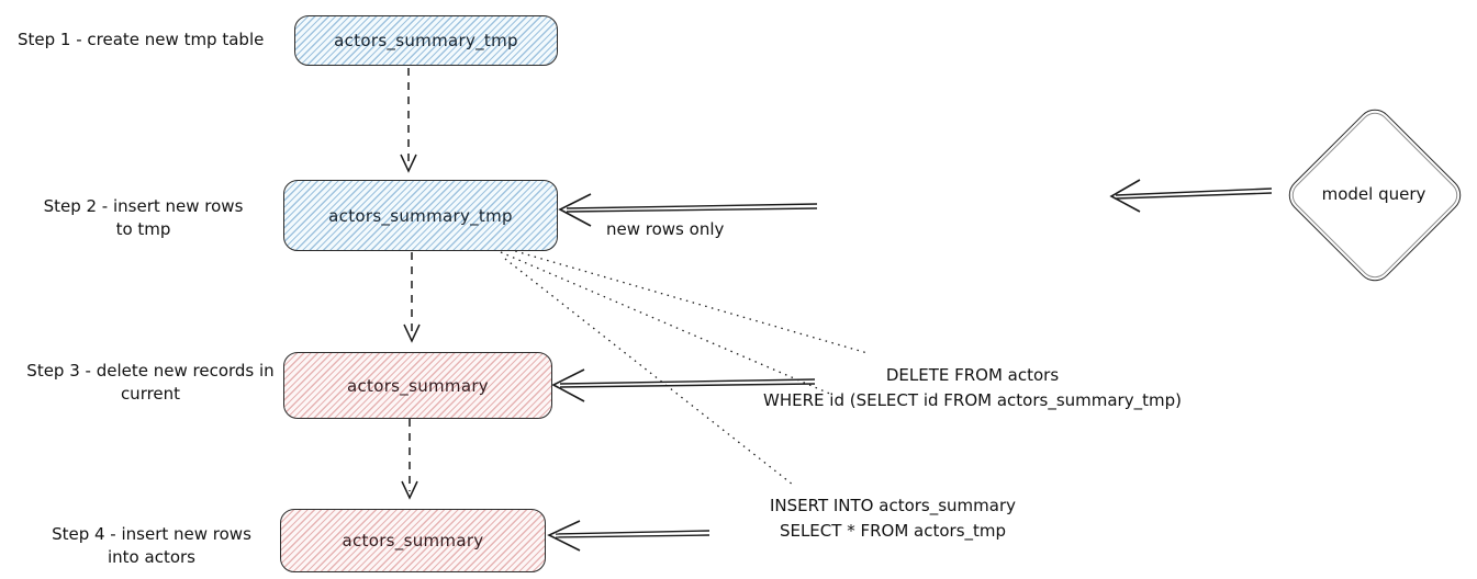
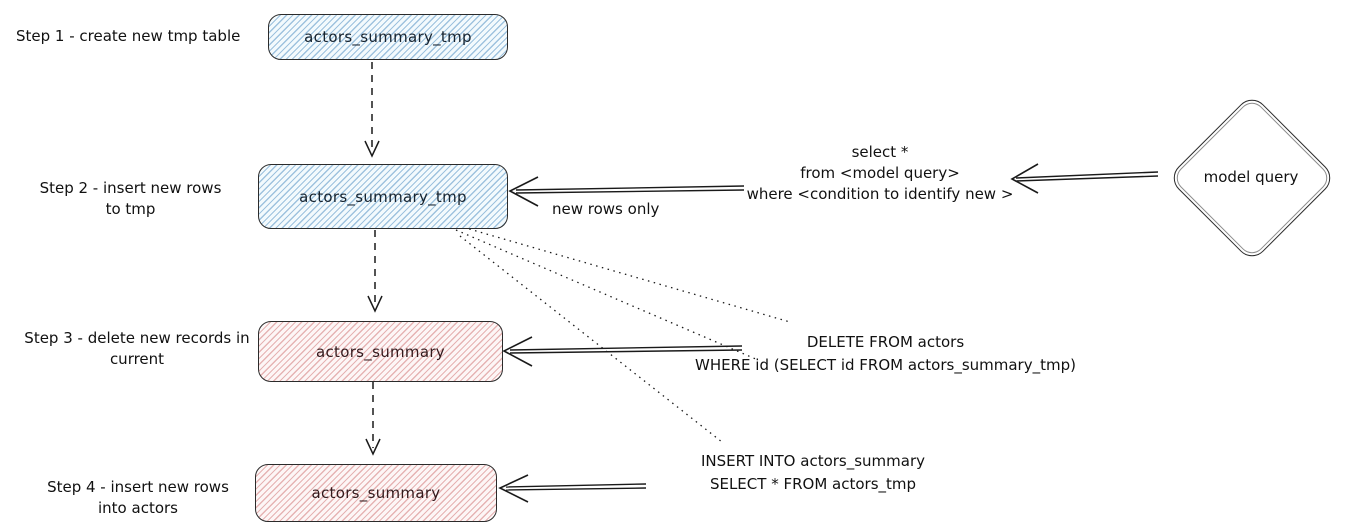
  Step 1 - create new tmp table
  actors_summary_tmp
  Step 2 - insert new rows
  to tmp
  actors_summary_tmp
  new rows only
+ select *
+ from <model query>
+ where <condition to identify new >
  Step 3 - delete new records in
  current
  actors_summary
  DELETE FROM actors
  WHERE id (SELECT id FROM actors_summary_tmp)
  Step 4 - insert new rows
  into actors
  actors_summary
  INSERT INTO actors_summary
  SELECT * FROM actors_tmp
  model query
